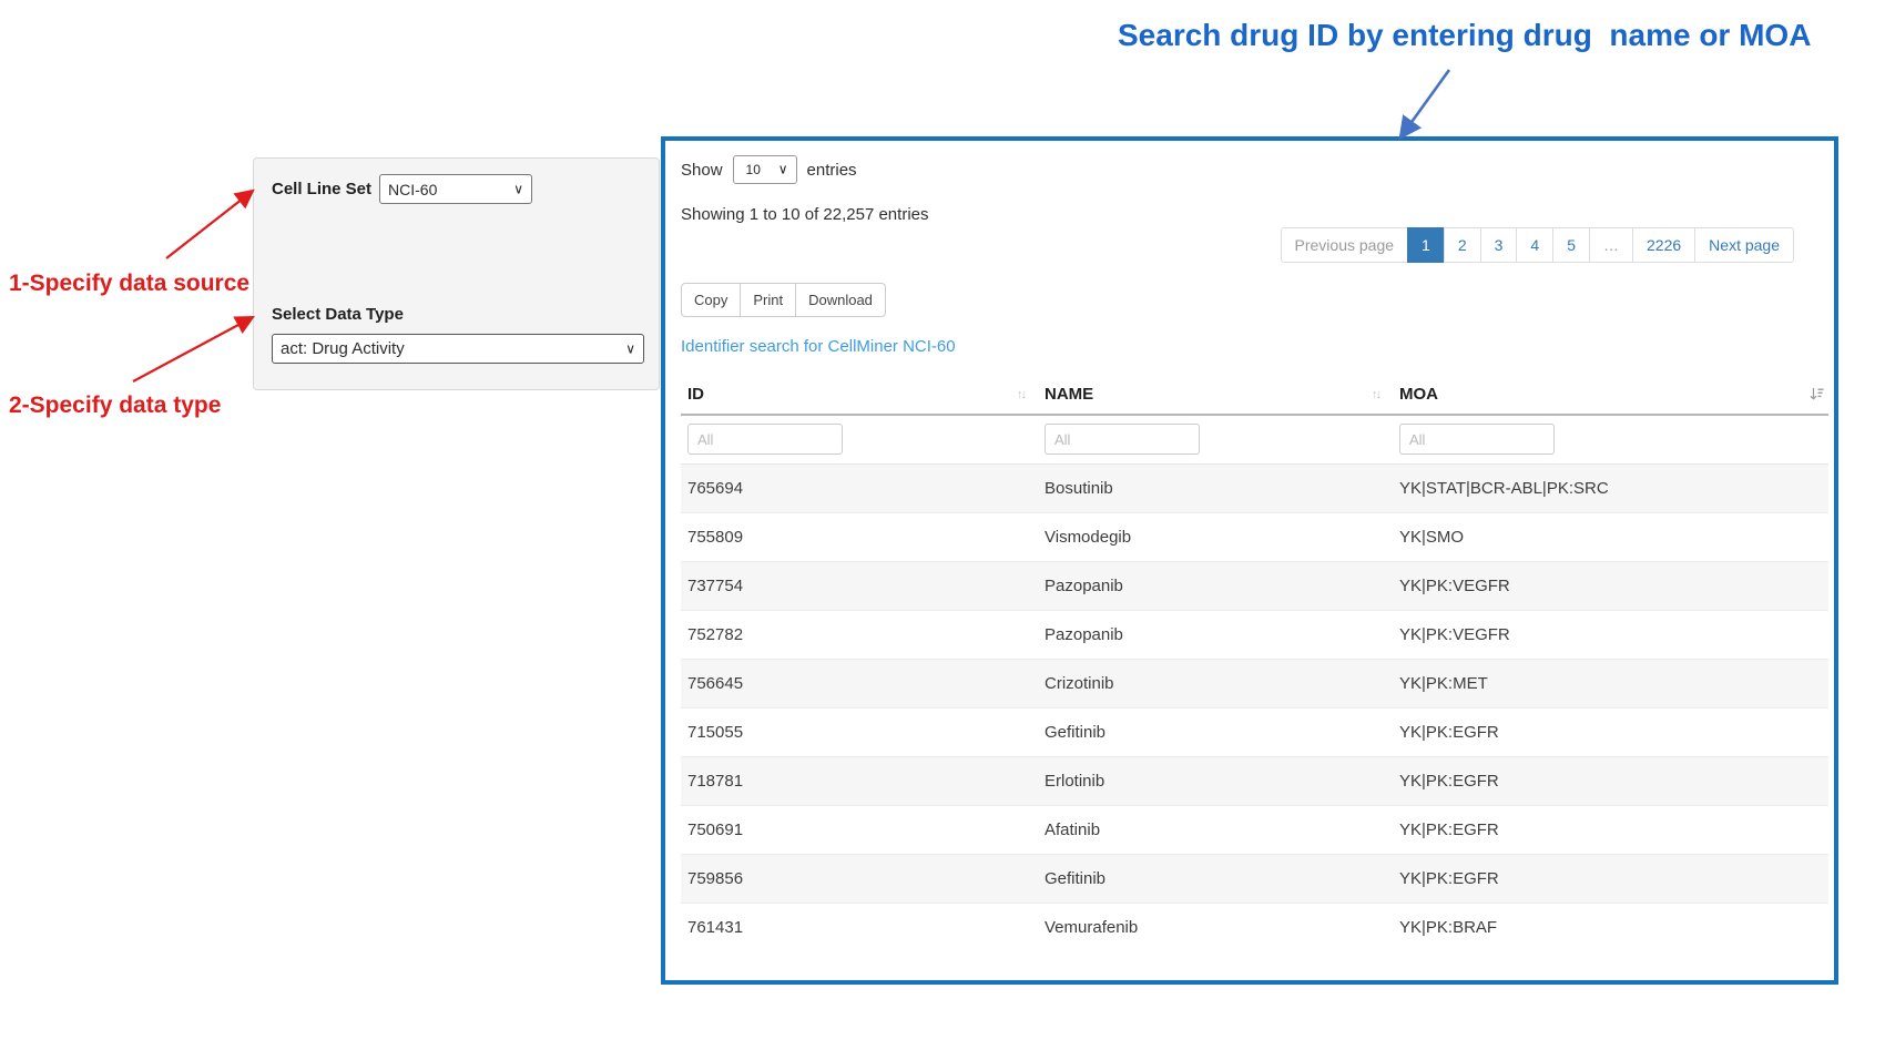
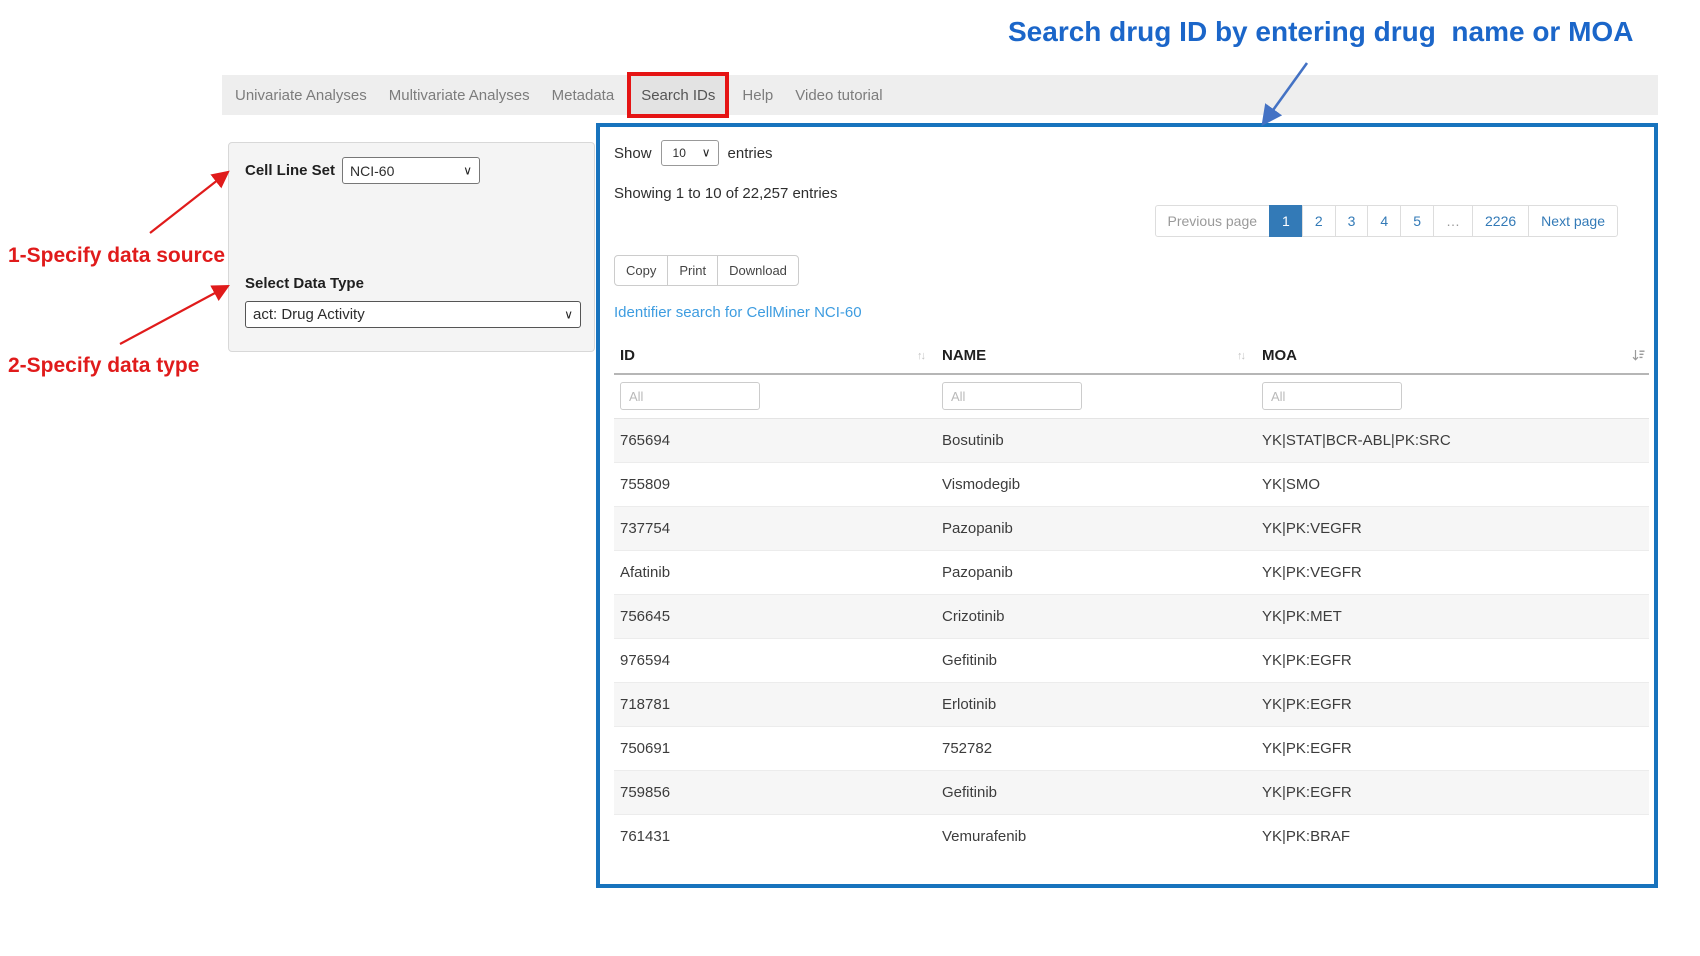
  Search drug ID by entering drug name or MOA
  1-Specify data source
  2-Specify data type
+ Univariate Analyses
+ Multivariate Analyses
+ Metadata
+ Search IDs
+ Help
+ Video tutorial
  Cell Line Set
  NCI-60
  Select Data Type
  act: Drug Activity
  Show
  10
  entries
  Showing 1 to 10 of 22,257 entries
  Previous page
  1
  2
  3
  4
  5
  …
  2226
  Next page
  Copy
  Print
  Download
  Identifier search for CellMiner NCI-60
  ID ↑↓	NAME ↑↓	MOA
  All	All	All
  765694	Bosutinib	YK|STAT|BCR-ABL|PK:SRC
  755809	Vismodegib	YK|SMO
  737754	Pazopanib	YK|PK:VEGFR
- 752782	Pazopanib	YK|PK:VEGFR
+ Afatinib	Pazopanib	YK|PK:VEGFR
  756645	Crizotinib	YK|PK:MET
- 715055	Gefitinib	YK|PK:EGFR
+ 976594	Gefitinib	YK|PK:EGFR
  718781	Erlotinib	YK|PK:EGFR
- 750691	Afatinib	YK|PK:EGFR
+ 750691	752782	YK|PK:EGFR
  759856	Gefitinib	YK|PK:EGFR
  761431	Vemurafenib	YK|PK:BRAF
